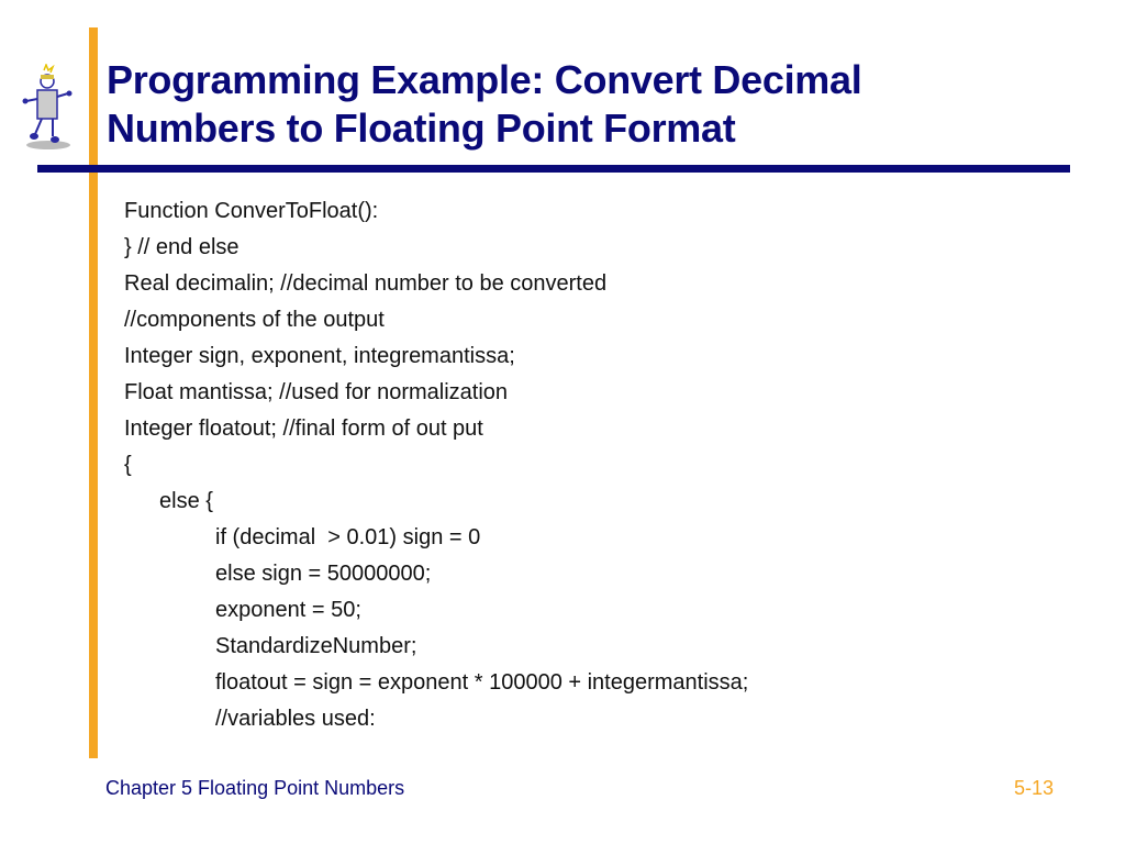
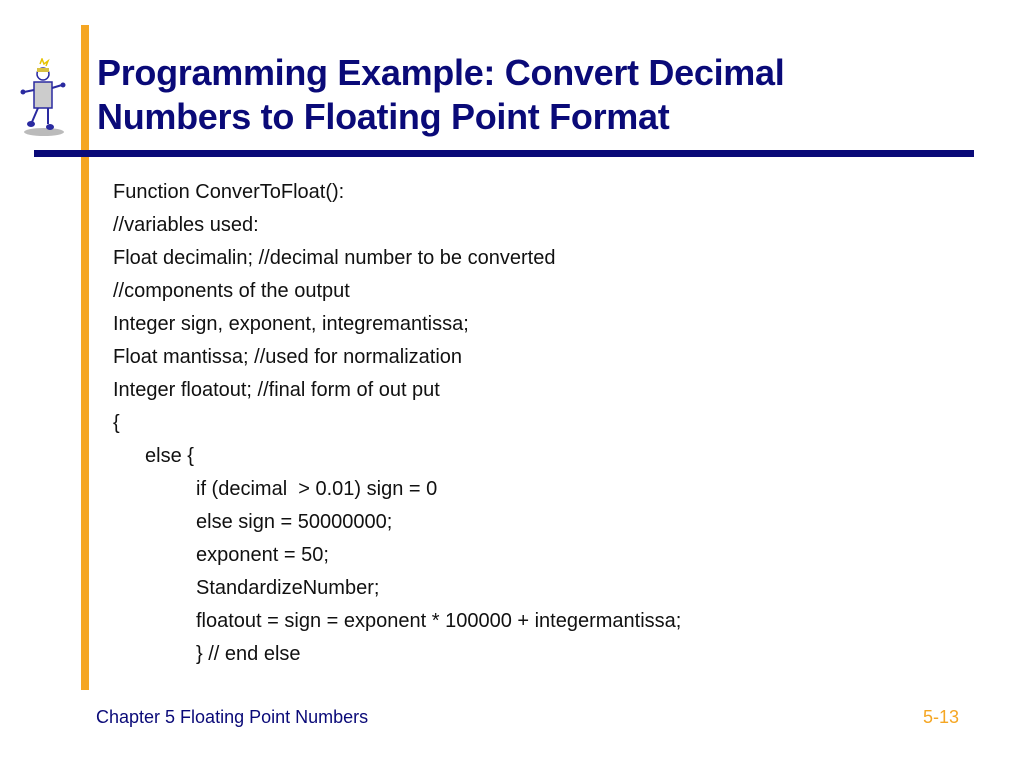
  Programming Example: Convert Decimal
  Numbers to Floating Point Format
  Function ConverToFloat():
- } // end else
+ //variables used:
- Real decimalin; //decimal number to be converted
+ Float decimalin; //decimal number to be converted
  //components of the output
  Integer sign, exponent, integremantissa;
  Float mantissa; //used for normalization
  Integer floatout; //final form of out put
  {
  else {
  if (decimal > 0.01) sign = 0
  else sign = 50000000;
  exponent = 50;
  StandardizeNumber;
  floatout = sign = exponent * 100000 + integermantissa;
- //variables used:
+ } // end else
  Chapter 5 Floating Point Numbers
  5-13
